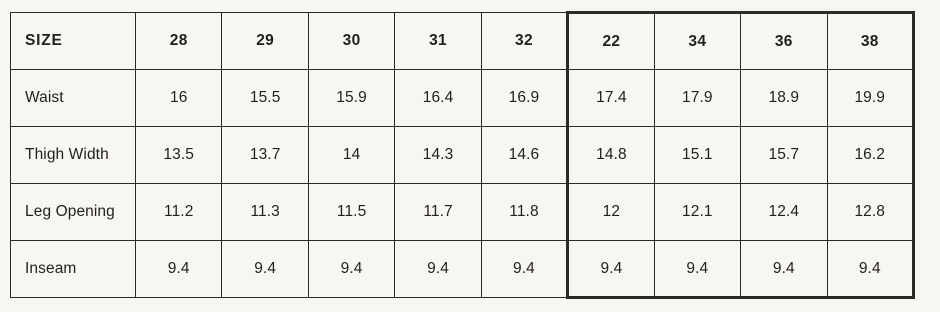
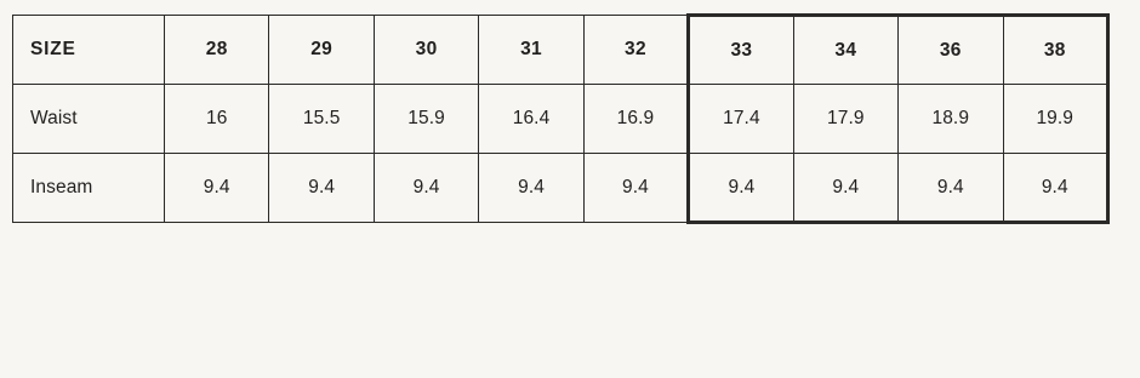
- SIZE	28	29	30	31	32	22	34	36	38
+ SIZE	28	29	30	31	32	33	34	36	38
  Waist	16	15.5	15.9	16.4	16.9	17.4	17.9	18.9	19.9
- Thigh Width	13.5	13.7	14	14.3	14.6	14.8	15.1	15.7	16.2
- Leg Opening	11.2	11.3	11.5	11.7	11.8	12	12.1	12.4	12.8
  Inseam	9.4	9.4	9.4	9.4	9.4	9.4	9.4	9.4	9.4
